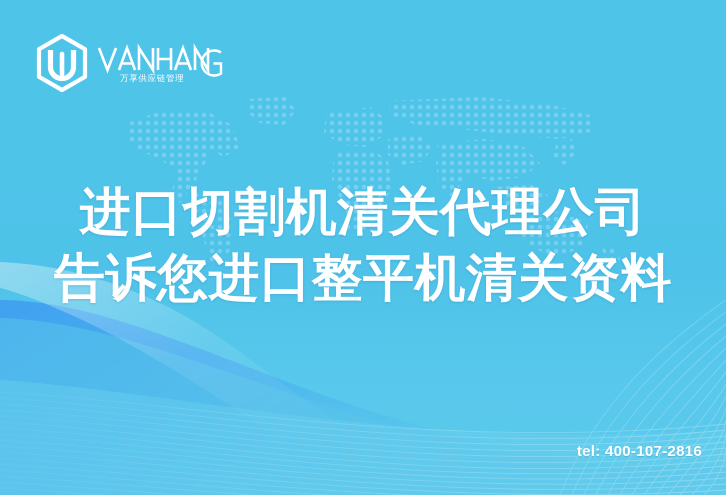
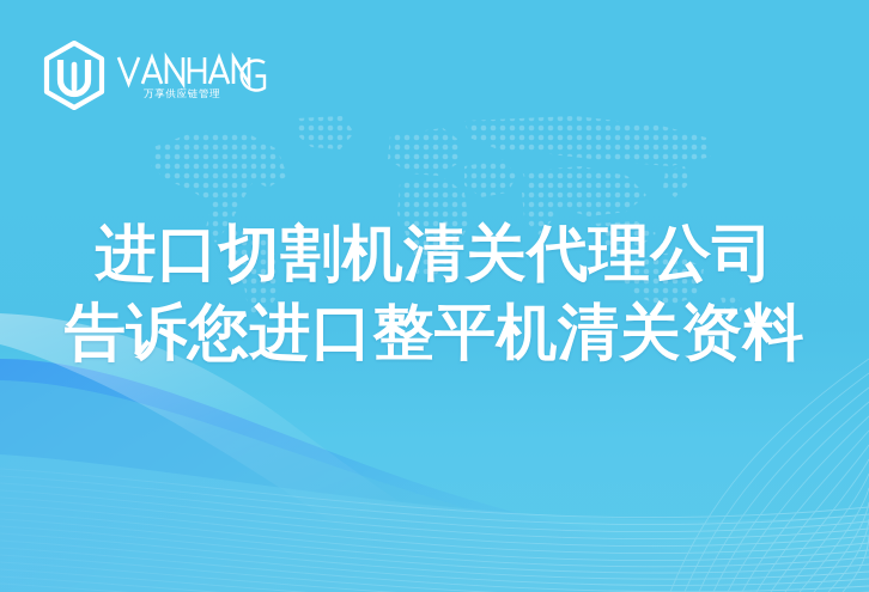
  万享供应链管理
  进口切割机清关代理公司
  告诉您进口整平机清关资料
- tel: 400-107-2816
